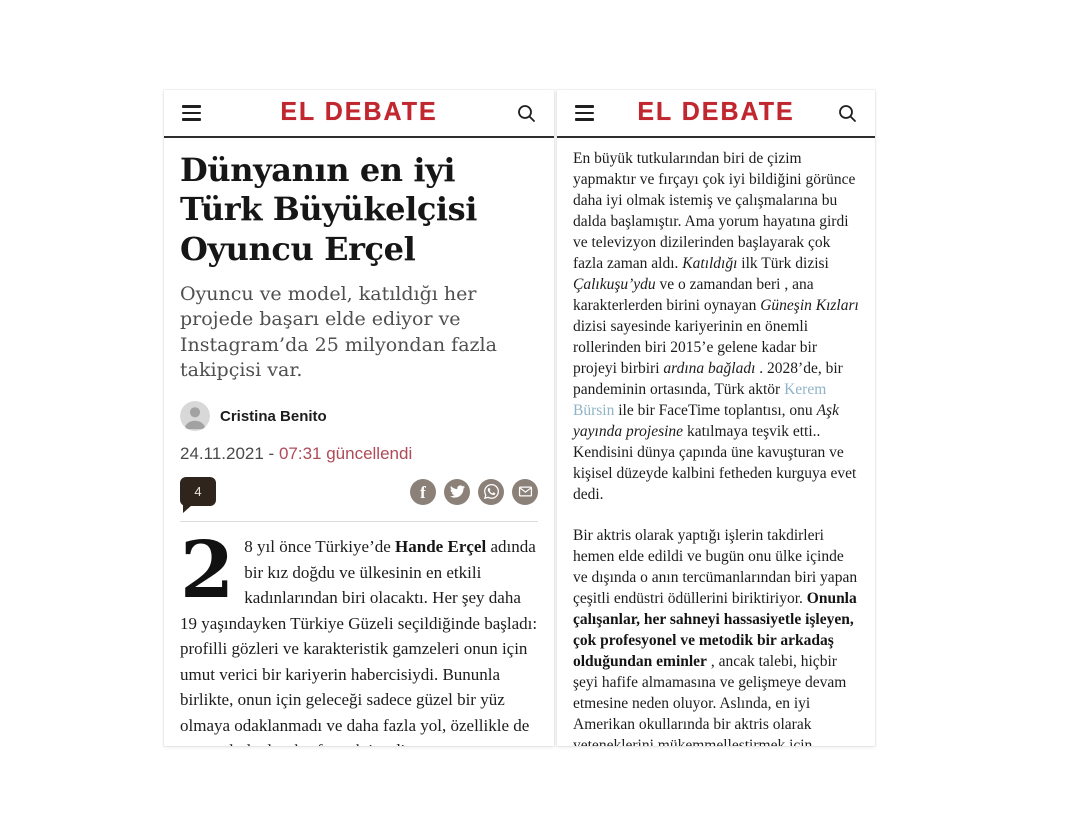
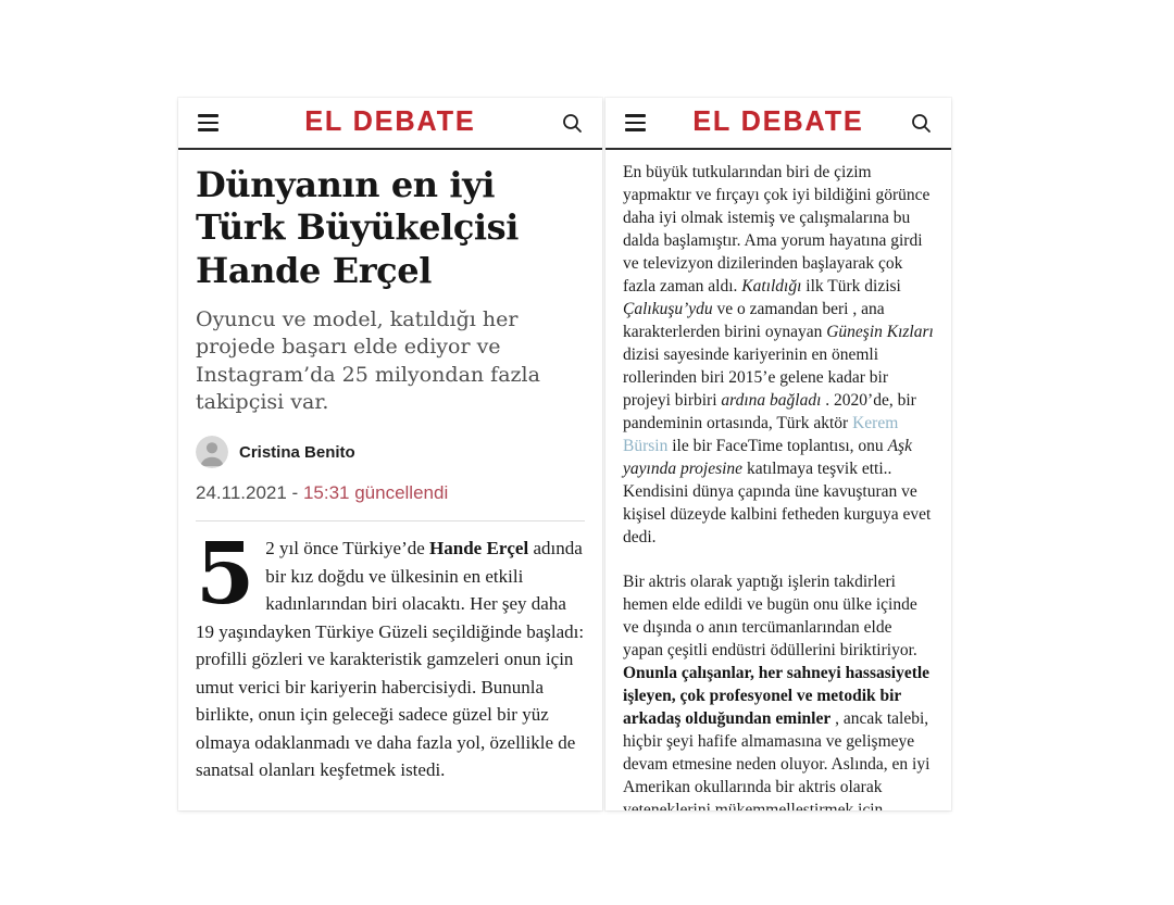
  EL DEBATE
- Dünyanın en iyi Türk Büyükelçisi Oyuncu Erçel
+ Dünyanın en iyi Türk Büyükelçisi Hande Erçel
  Oyuncu ve model, katıldığı her projede başarı elde ediyor ve Instagram’da 25 milyondan fazla takipçisi var.
  Cristina Benito
- 24.11.2021 - 07:31 güncellendi
+ 24.11.2021 - 15:31 güncellendi
- 4
- f
- 2
+ 5
- 8 yıl önce Türkiye’de Hande Erçel adında bir kız doğdu ve ülkesinin en etkili kadınlarından biri olacaktı. Her şey daha 19 yaşındayken Türkiye Güzeli seçildiğinde başladı: profilli gözleri ve karakteristik gamzeleri onun için umut verici bir kariyerin habercisiydi. Bununla birlikte, onun için geleceği sadece güzel bir yüz olmaya odaklanmadı ve daha fazla yol, özellikle de
+ 2 yıl önce Türkiye’de Hande Erçel adında bir kız doğdu ve ülkesinin en etkili kadınlarından biri olacaktı. Her şey daha 19 yaşındayken Türkiye Güzeli seçildiğinde başladı: profilli gözleri ve karakteristik gamzeleri onun için umut verici bir kariyerin habercisiydi. Bununla birlikte, onun için geleceği sadece güzel bir yüz olmaya odaklanmadı ve daha fazla yol, özellikle de sanatsal olanları keşfetmek istedi.
  EL DEBATE
- En büyük tutkularından biri de çizim yapmaktır ve fırçayı çok iyi bildiğini görünce daha iyi olmak istemiş ve çalışmalarına bu dalda başlamıştır. Ama yorum hayatına girdi ve televizyon dizilerinden başlayarak çok fazla zaman aldı. Katıldığı ilk Türk dizisi Çalıkuşu’ydu ve o zamandan beri , ana karakterlerden birini oynayan Güneşin Kızları dizisi sayesinde kariyerinin en önemli rollerinden biri 2015’e gelene kadar bir projeyi birbiri ardına bağladı . 2028’de, bir pandeminin ortasında, Türk aktör Kerem Bürsin ile bir FaceTime toplantısı, onu Aşk yayında projesine katılmaya teşvik etti.. Kendisini dünya çapında üne kavuşturan ve kişisel düzeyde kalbini fetheden kurguya evet dedi.
+ En büyük tutkularından biri de çizim yapmaktır ve fırçayı çok iyi bildiğini görünce daha iyi olmak istemiş ve çalışmalarına bu dalda başlamıştır. Ama yorum hayatına girdi ve televizyon dizilerinden başlayarak çok fazla zaman aldı. Katıldığı ilk Türk dizisi Çalıkuşu’ydu ve o zamandan beri , ana karakterlerden birini oynayan Güneşin Kızları dizisi sayesinde kariyerinin en önemli rollerinden biri 2015’e gelene kadar bir projeyi birbiri ardına bağladı . 2020’de, bir pandeminin ortasında, Türk aktör Kerem Bürsin ile bir FaceTime toplantısı, onu Aşk yayında projesine katılmaya teşvik etti.. Kendisini dünya çapında üne kavuşturan ve kişisel düzeyde kalbini fetheden kurguya evet dedi.
- Bir aktris olarak yaptığı işlerin takdirleri hemen elde edildi ve bugün onu ülke içinde ve dışında o anın tercümanlarından biri yapan çeşitli endüstri ödüllerini biriktiriyor. Onunla çalışanlar, her sahneyi hassasiyetle işleyen, çok profesyonel ve metodik bir arkadaş olduğundan eminler , ancak talebi, hiçbir şeyi hafife almamasına ve gelişmeye devam etmesine neden oluyor. Aslında, en iyi Amerikan okullarında bir aktris olarak yeteneklerini mükemmelleştirmek için
+ Bir aktris olarak yaptığı işlerin takdirleri hemen elde edildi ve bugün onu ülke içinde ve dışında o anın tercümanlarından elde yapan çeşitli endüstri ödüllerini biriktiriyor. Onunla çalışanlar, her sahneyi hassasiyetle işleyen, çok profesyonel ve metodik bir arkadaş olduğundan eminler , ancak talebi, hiçbir şeyi hafife almamasına ve gelişmeye devam etmesine neden oluyor. Aslında, en iyi Amerikan okullarında bir aktris olarak yeteneklerini mükemmelleştirmek için
